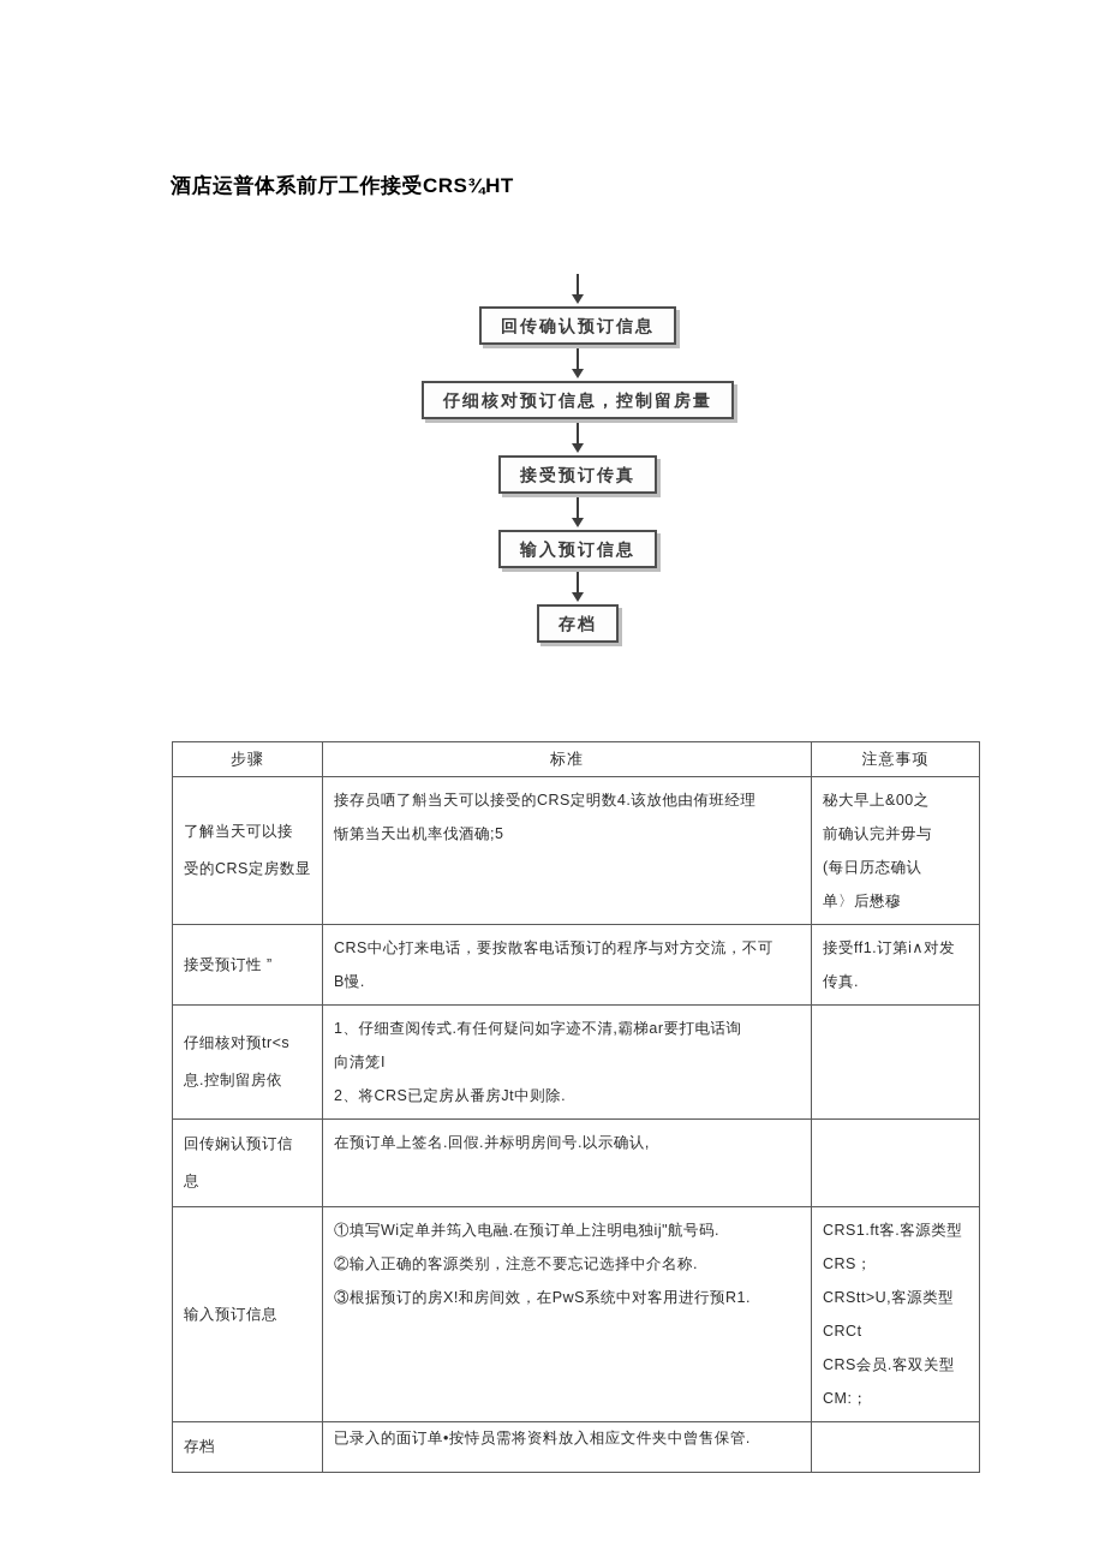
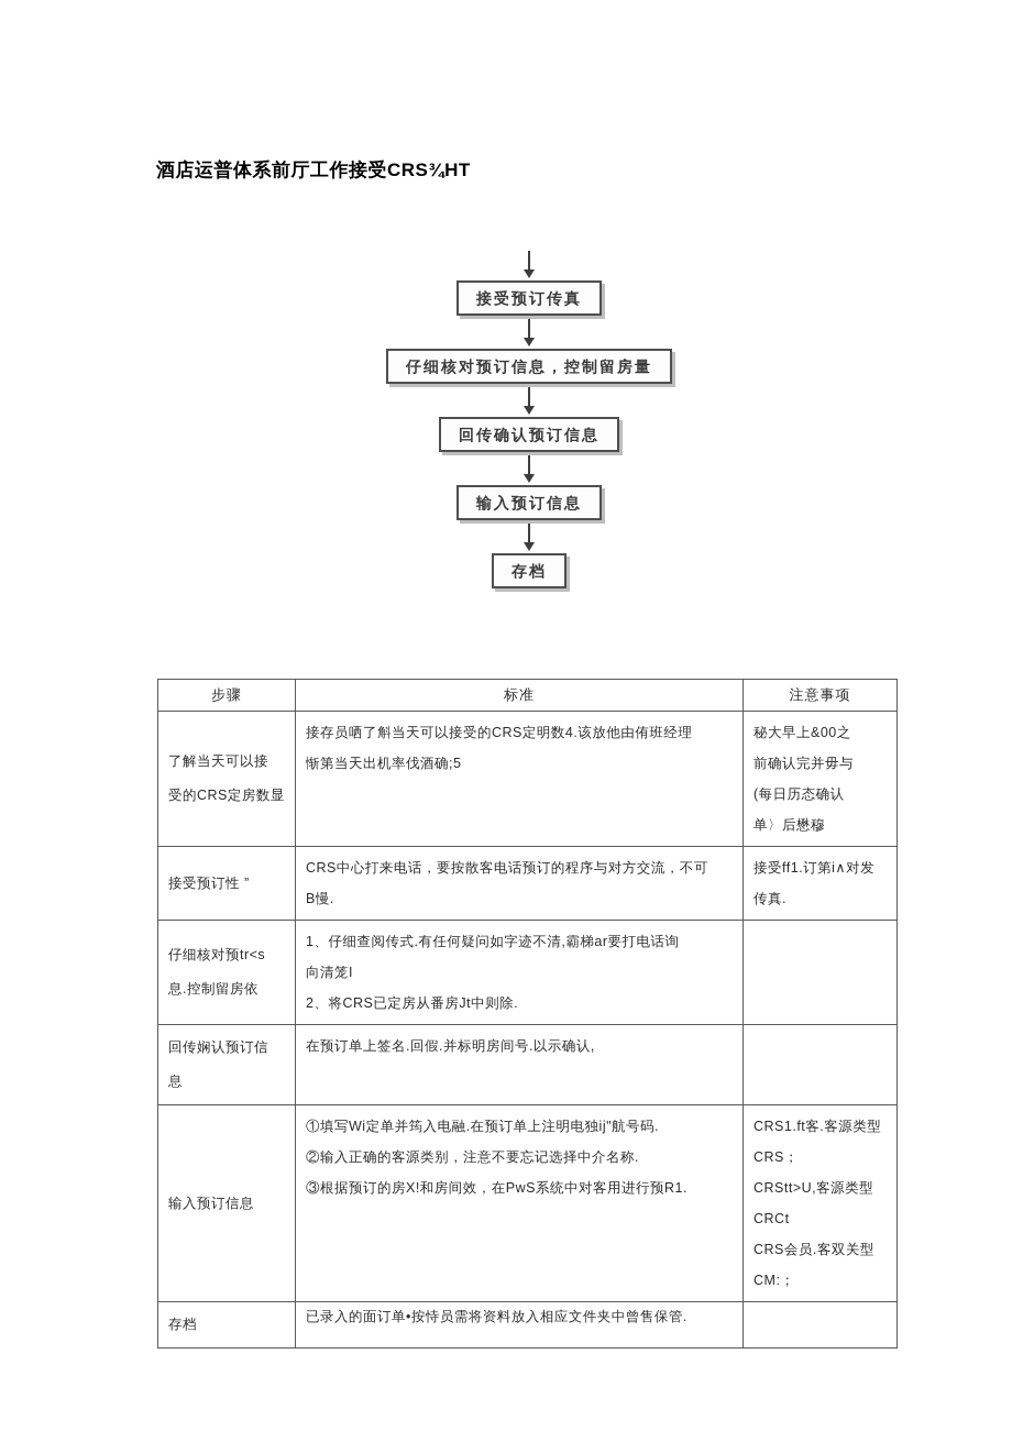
  酒店运普体系前厅工作接受CRS¾HT
- 回传确认预订信息
+ 接受预订传真
  仔细核对预订信息，控制留房量
- 接受预订传真
+ 回传确认预订信息
  输入预订信息
  存档
  步骤	标准	注意事项
  了解当天可以接 受的CRS定房数显	接存员哂了斛当天可以接受的CRS定明数4.该放他由侑班经理 惭第当天出机率伐酒确;5	秘大早上&00之 前确认完并毋与 (每日历态确认 单〉后懋穆
  接受预订性 ”	CRS中心打来电话，要按散客电话预订的程序与对方交流，不可 B慢.	接受ff1.订第i∧对发 传真.
  仔细核对预tr<s 息.控制留房依	1、仔细查阅传式.有任何疑问如字迹不清,霸梯ar要打电话询 向清笼I 2、将CRS已定房从番房Jt中则除.
  回传娴认预订信 息	在预订单上签名.回假.并标明房间号.以示确认,
  输入预订信息	①填写Wi定单并筠入电融.在预订单上注明电独ij"航号码. ②输入正确的客源类别，注意不要忘记选择中介名称. ③根据预订的房X!和房间效，在PwS系统中对客用进行预R1.	CRS1.ft客.客源类型 CRS； CRStt>U,客源类型CRCt CRS会员.客双关型CM:；
  存档	已录入的面订单•按恃员需将资料放入相应文件夹中曾售保管.
